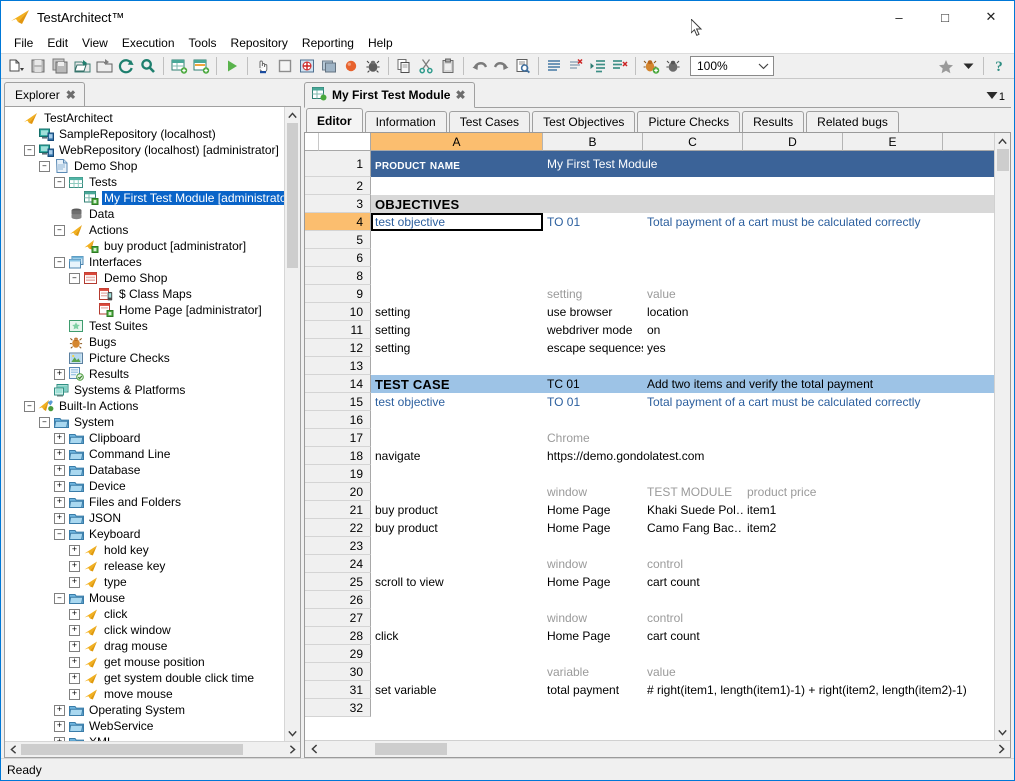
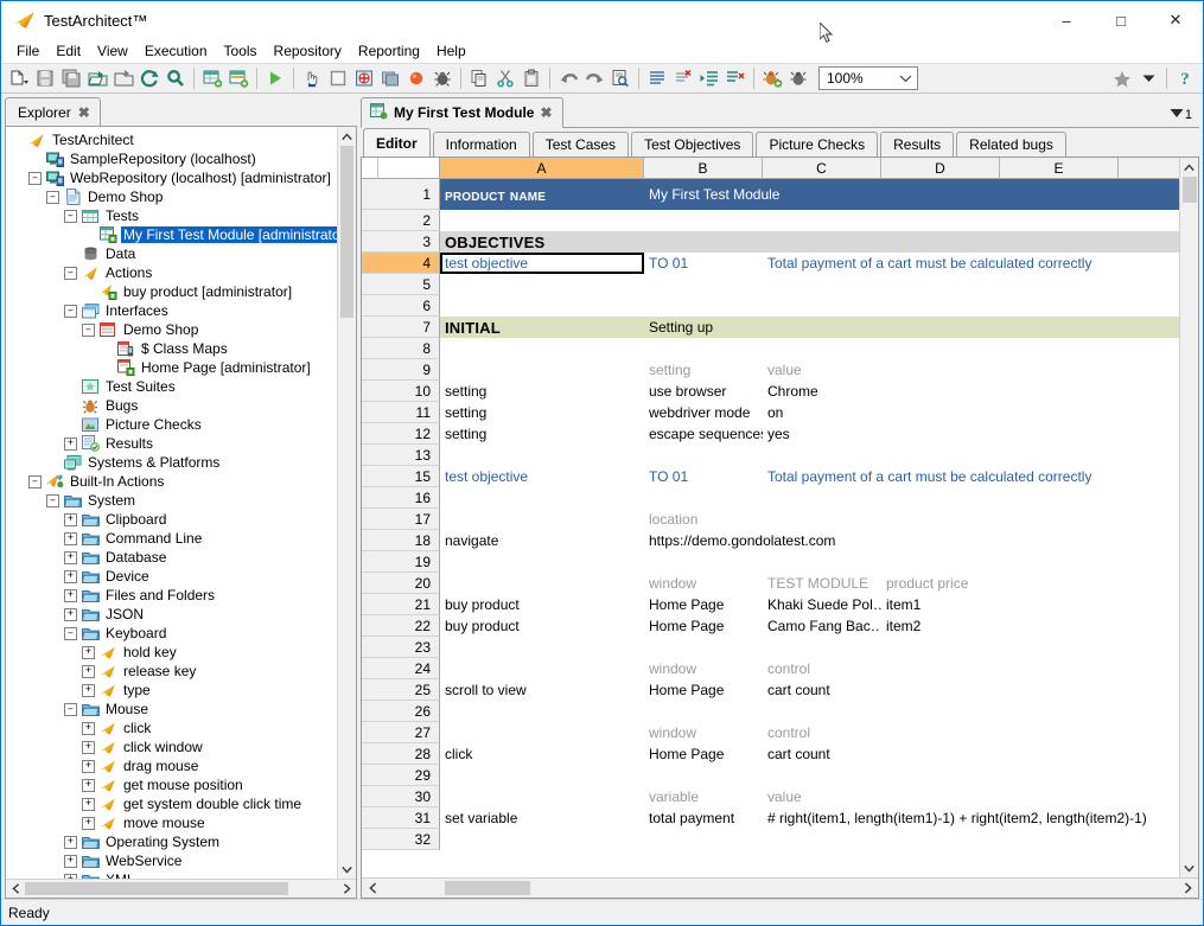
  TestArchitect™
  –
  □
  ✕
  File
  Edit
  View
  Execution
  Tools
  Repository
  Reporting
  Help
  100%
  ?
  Explorer
  ✖
  TestArchitect
  SampleRepository (localhost)
  –
  WebRepository (localhost) [administrator]
  –
  Demo Shop
  –
  Tests
  My First Test Module [administrato
  Data
  –
  Actions
  buy product [administrator]
  –
  Interfaces
  –
  Demo Shop
  $ Class Maps
  Home Page [administrator]
  Test Suites
  Bugs
  Picture Checks
  +
  Results
  Systems & Platforms
  –
  Built-In Actions
  –
  System
  +
  Clipboard
  +
  Command Line
  +
  Database
  +
  Device
  +
  Files and Folders
  +
  JSON
  –
  Keyboard
  +
  hold key
  +
  release key
  +
  type
  –
  Mouse
  +
  click
  +
  click window
  +
  drag mouse
  +
  get mouse position
  +
  get system double click time
  +
  move mouse
  +
  Operating System
  +
  WebService
  My First Test Module
  ✖
  1
  Editor
  Information
  Test Cases
  Test Objectives
  Picture Checks
  Results
  Related bugs
  A
  B
  C
  D
  E
  1
  product name
  My First Test Module
  2
  3
  OBJECTIVES
  4
  test objective
  TO 01
  Total payment of a cart must be calculated correctly
  5
  6
+ 7
+ INITIAL
+ Setting up
  8
  9
  setting
  value
  10
  setting
  use browser
- location
+ Chrome
  11
  setting
  webdriver mode
  on
  12
  setting
  escape sequence
  yes
  13
- 14
- TEST CASE
- TC 01
- Add two items and verify the total payment
  15
  test objective
  TO 01
  Total payment of a cart must be calculated correctly
  16
  17
- Chrome
+ location
  18
  navigate
  https://demo.gondolatest.com
  19
  20
  window
  TEST MODULE
  product price
  21
  buy product
  Home Page
  Khaki Suede Pol…
  item1
  22
  buy product
  Home Page
  Camo Fang Bac…
  item2
  23
  24
  window
  control
  25
  scroll to view
  Home Page
  cart count
  26
  27
  window
  control
  28
  click
  Home Page
  cart count
  29
  30
  variable
  value
  31
  set variable
  total payment
  # right(item1, length(item1)-1) + right(item2, length(item2)-1)
  32
  Ready
